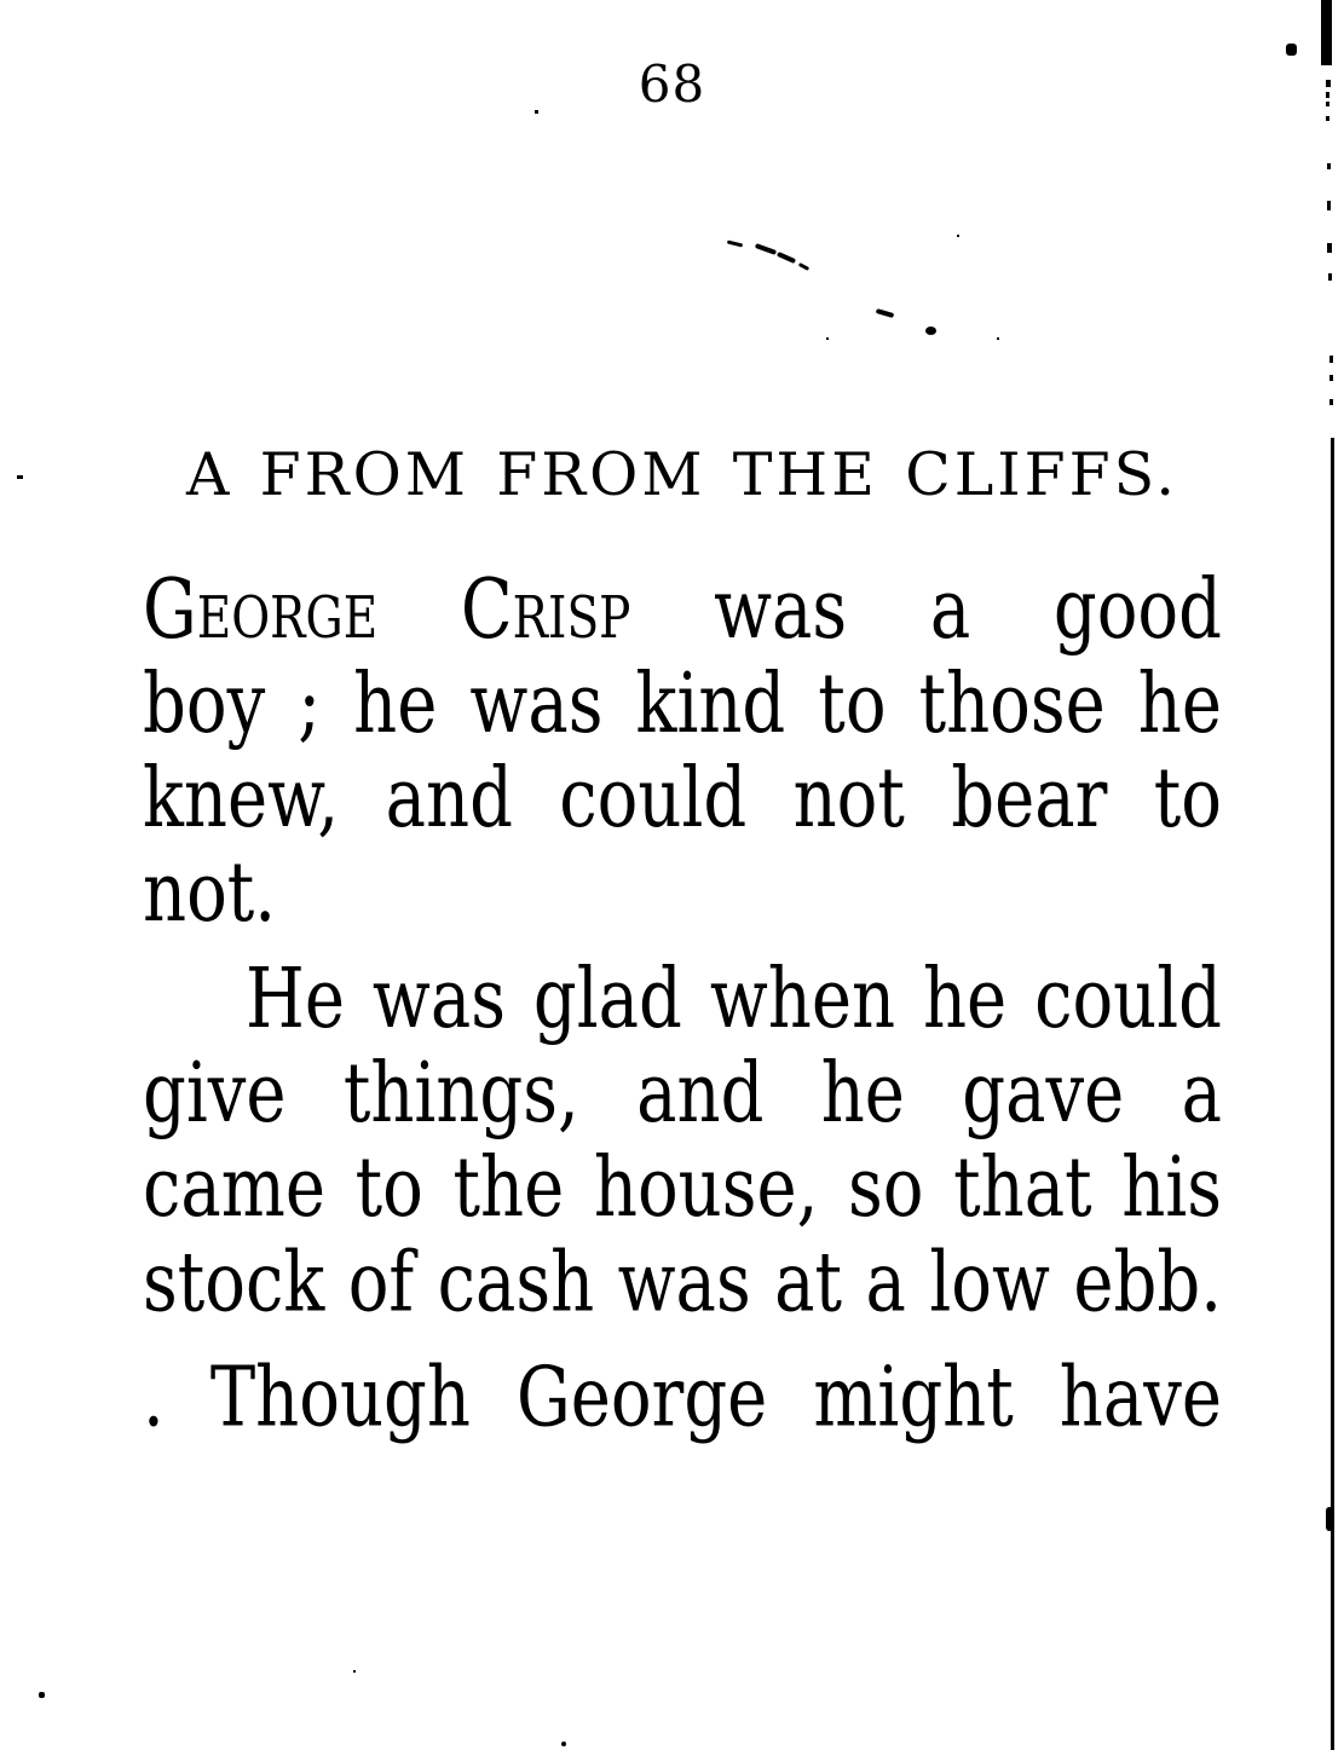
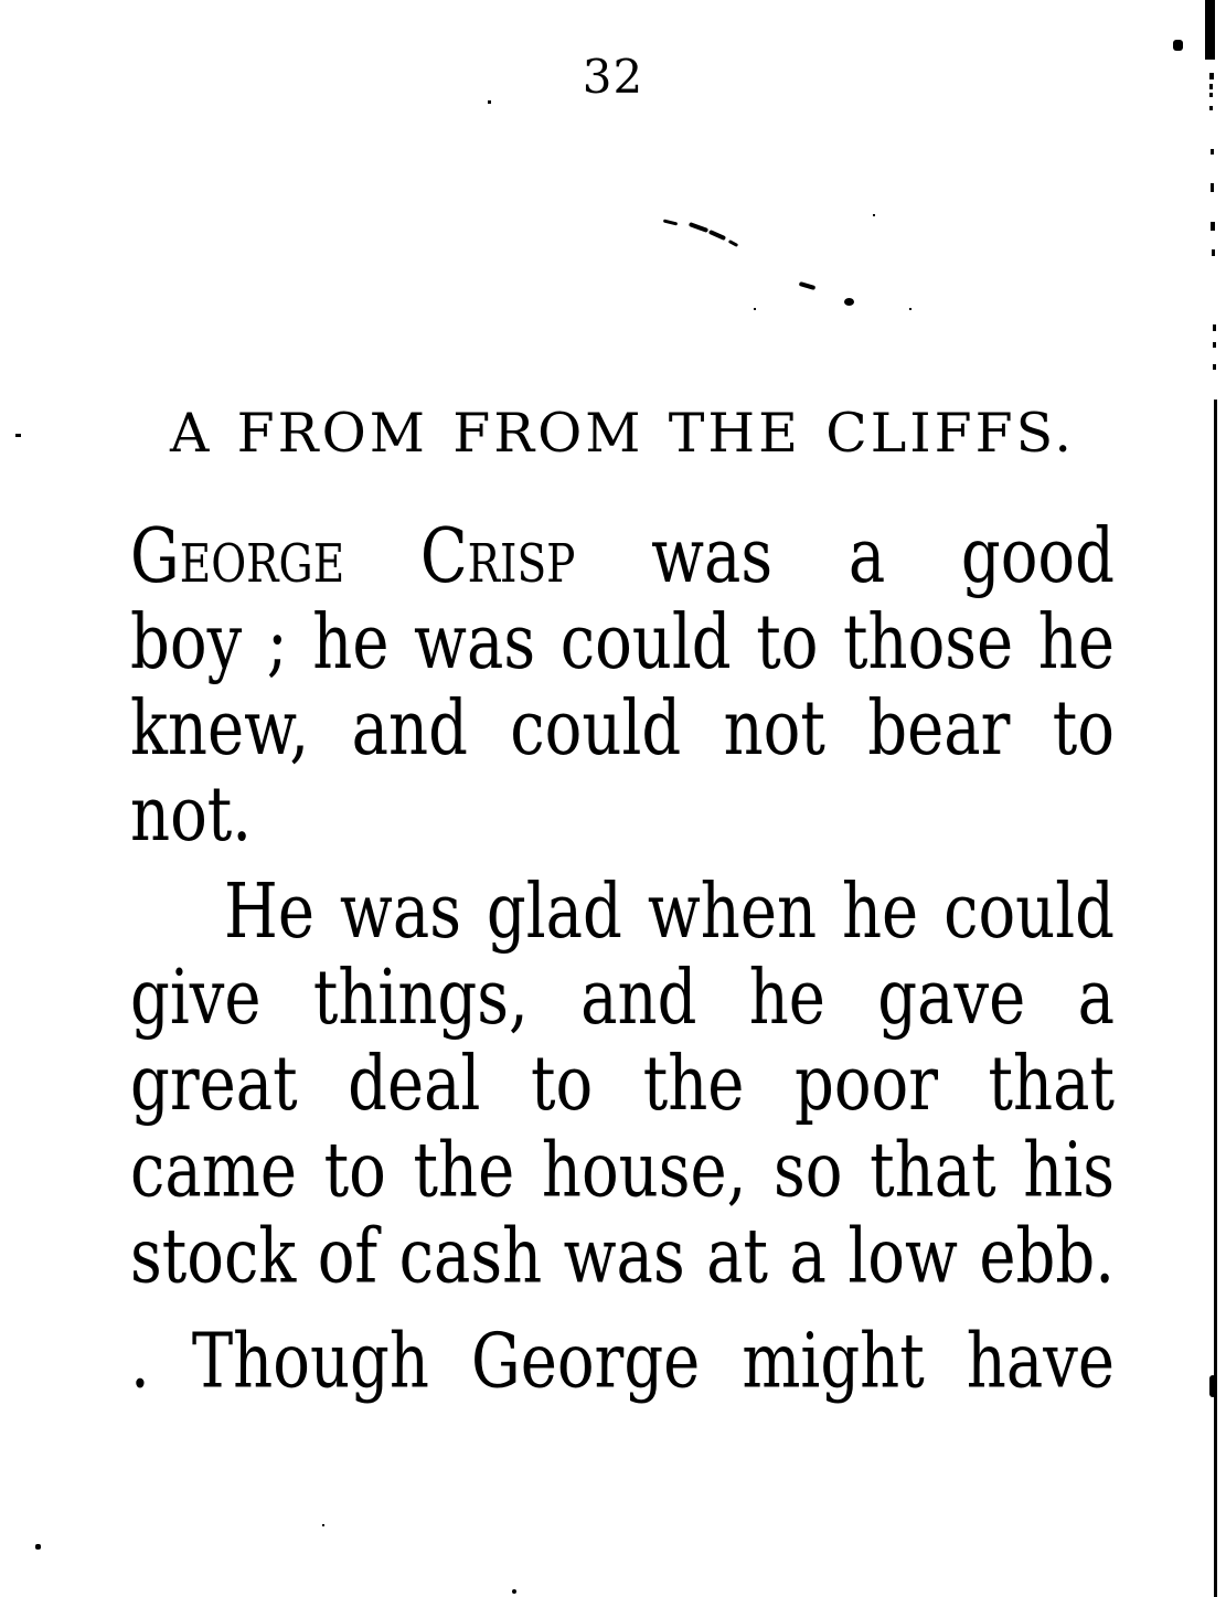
- 68
+ 32
  A FROM FROM THE CLIFFS.
  George Crisp was a good
- boy ; he was kind to those he
+ boy ; he was could to those he
  knew, and could not bear to
  not.
  He was glad when he could
  give things, and he gave a
+ great deal to the poor that
  came to the house, so that his
  stock of cash was at a low ebb.
  . Though George might have
